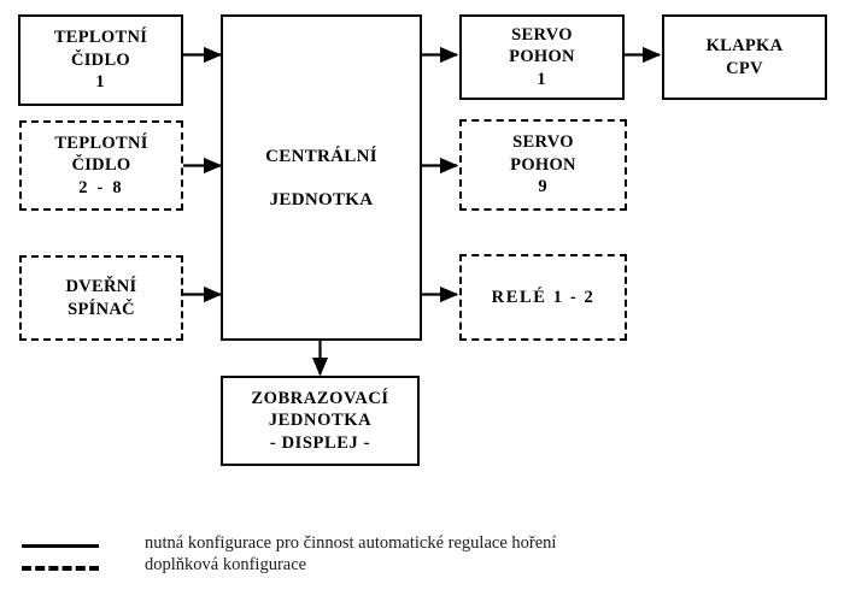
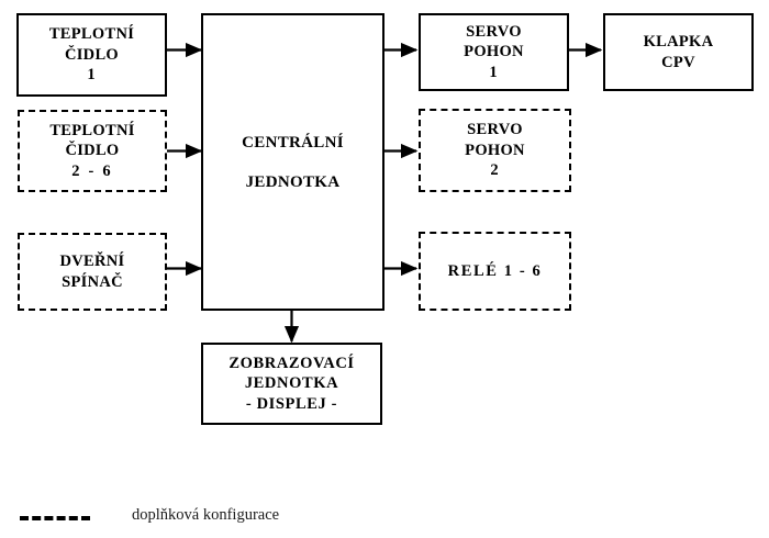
  TEPLOTNÍ
  ČIDLO
  1
  TEPLOTNÍ
  ČIDLO
- 2 - 8
+ 2 - 6
  DVEŘNÍ
  SPÍNAČ
  CENTRÁLNÍ
  JEDNOTKA
  ZOBRAZOVACÍ
  JEDNOTKA
  - DISPLEJ -
  SERVO
  POHON
  1
  SERVO
  POHON
- 9
+ 2
  KLAPKA
  CPV
- RELÉ 1 - 2
+ RELÉ 1 - 6
- nutná konfigurace pro činnost automatické regulace hoření
  doplňková konfigurace
